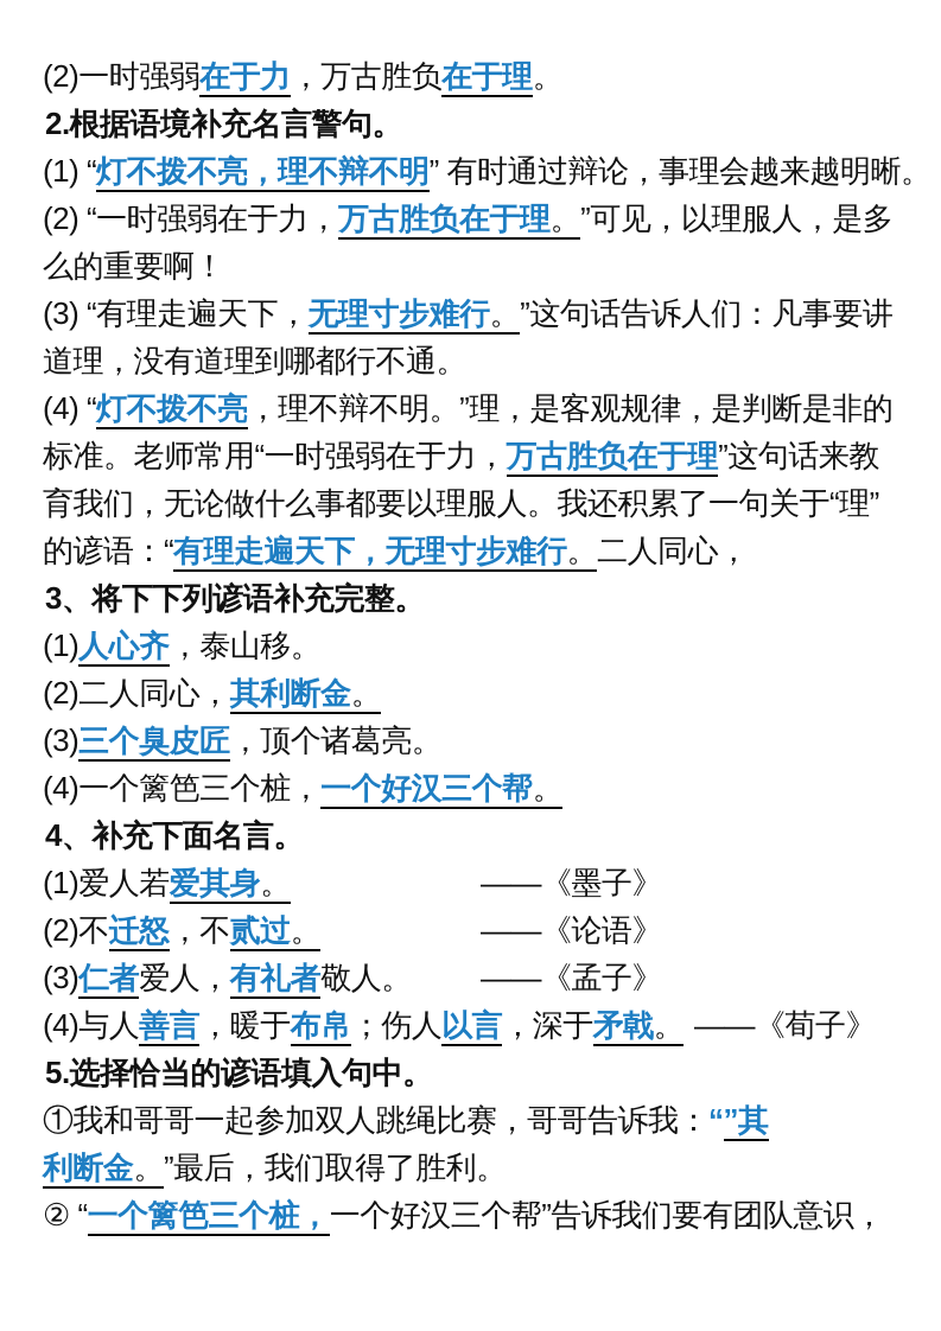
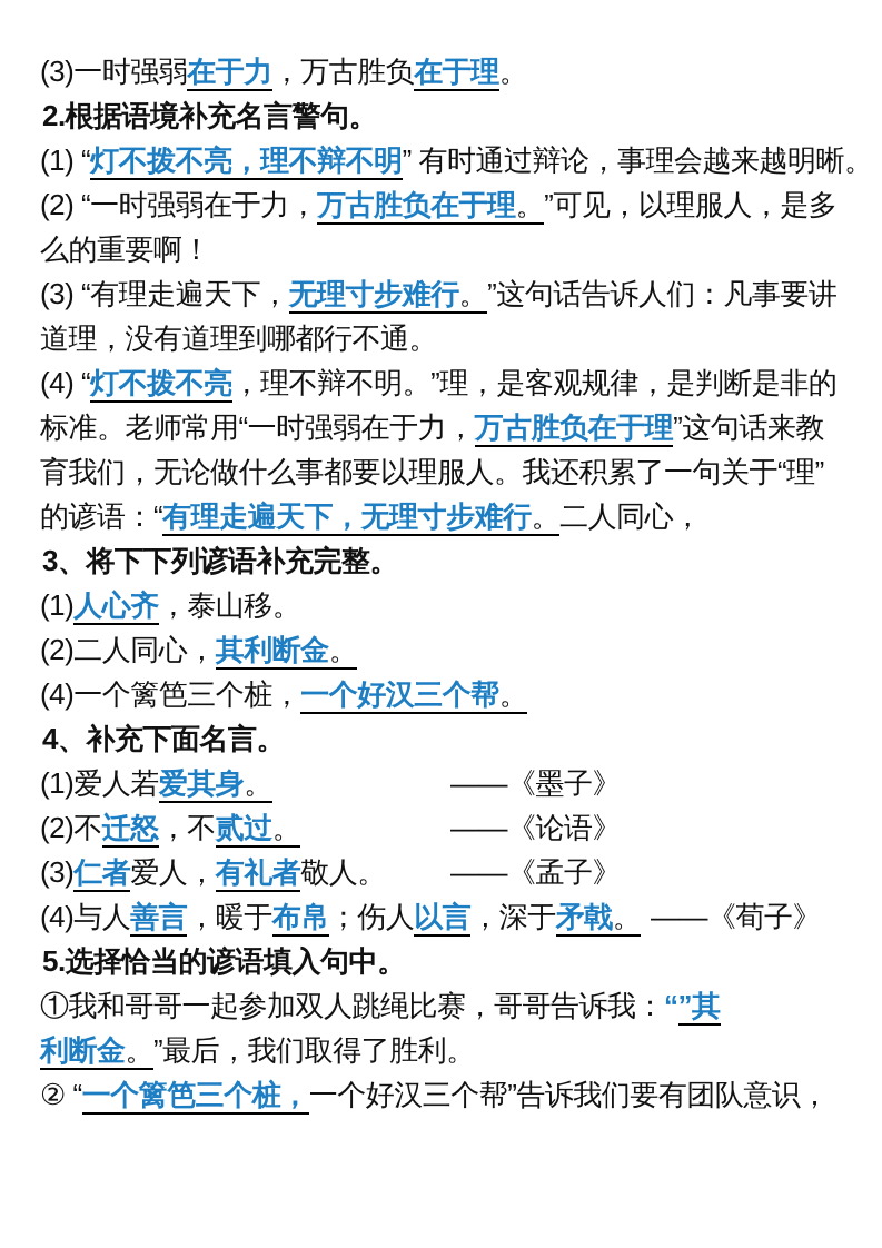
- (2)一时强弱在于力，万古胜负在于理。
+ (3)一时强弱在于力，万古胜负在于理。
  2.根据语境补充名言警句。
  (1) “灯不拨不亮，理不辩不明” 有时通过辩论，事理会越来越明晰。
  (2) “一时强弱在于力，万古胜负在于理。”可见，以理服人，是多
  么的重要啊！
  (3) “有理走遍天下，无理寸步难行。”这句话告诉人们：凡事要讲
  道理，没有道理到哪都行不通。
  (4) “灯不拨不亮，理不辩不明。”理，是客观规律，是判断是非的
  标准。老师常用“一时强弱在于力，万古胜负在于理”这句话来教
  育我们，无论做什么事都要以理服人。我还积累了一句关于“理”
  的谚语：“有理走遍天下，无理寸步难行。二人同心，
  3、将下下列谚语补充完整。
  (1)人心齐，泰山移。
  (2)二人同心，其利断金。
- (3)三个臭皮匠，顶个诸葛亮。
  (4)一个篱笆三个桩，一个好汉三个帮。
  4、补充下面名言。
  (1)爱人若爱其身。
  ——《墨子》
  (2)不迁怒，不贰过。
  ——《论语》
  (3)仁者爱人，有礼者敬人。
  ——《孟子》
  (4)与人善言，暖于布帛；伤人以言，深于矛戟。
  ——《荀子》
  5.选择恰当的谚语填入句中。
  ①我和哥哥一起参加双人跳绳比赛，哥哥告诉我：“”其
  利断金。”最后，我们取得了胜利。
  ② “一个篱笆三个桩，一个好汉三个帮”告诉我们要有团队意识，
